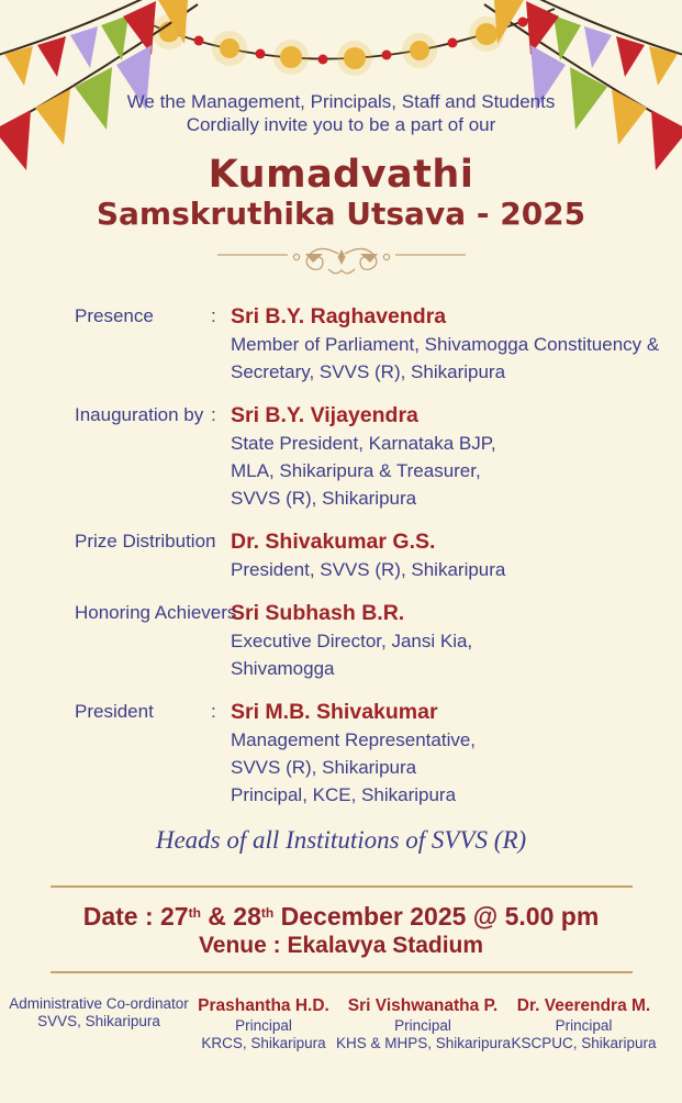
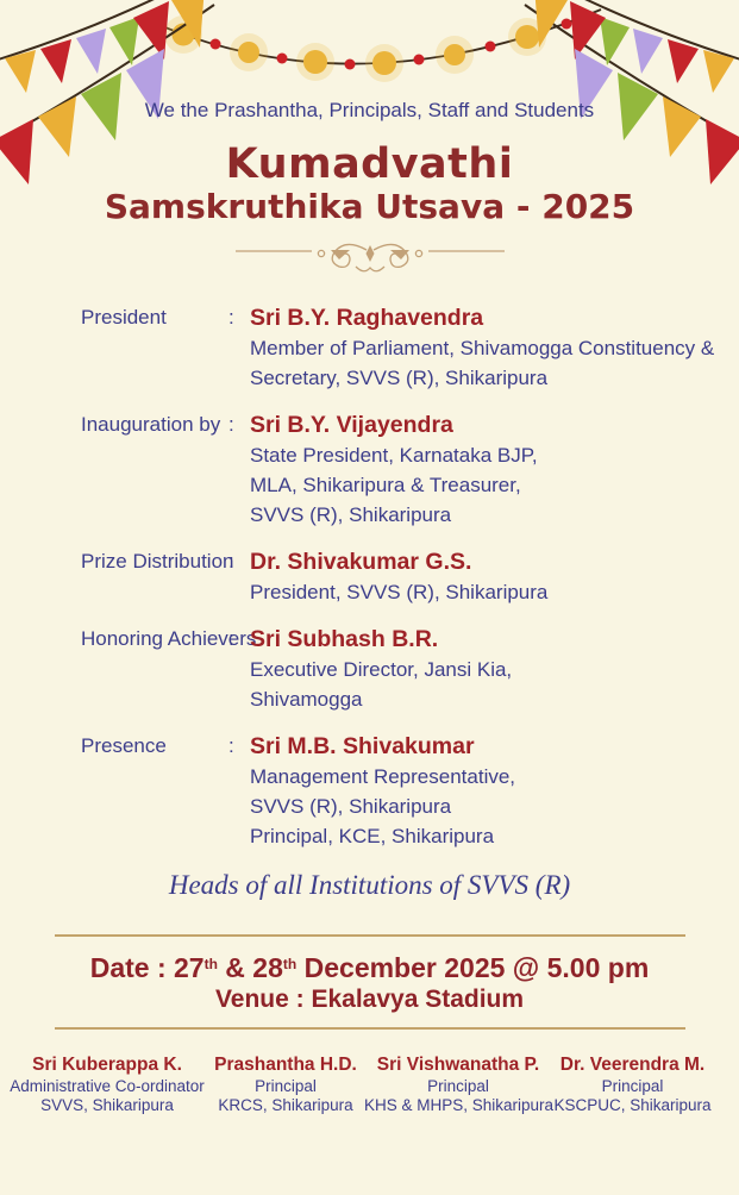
- We the Management, Principals, Staff and Students
+ We the Prashantha, Principals, Staff and Students
- Cordially invite you to be a part of our
  Kumadvathi
  Samskruthika Utsava - 2025
- Presence
+ President
  :
  Sri B.Y. Raghavendra
  Member of Parliament, Shivamogga Constituency &
  Secretary, SVVS (R), Shikaripura
  Inauguration by
  :
  Sri B.Y. Vijayendra
  State President, Karnataka BJP,
  MLA, Shikaripura & Treasurer,
  SVVS (R), Shikaripura
  Prize Distribution
  :
  Dr. Shivakumar G.S.
  President, SVVS (R), Shikaripura
  Honoring Achiev
  :
  Sri Subhash B.R.
  Executive Director, Jansi Kia,
  Shivamogga
- President
+ Presence
  :
  Sri M.B. Shivakumar
  Management Representative,
  SVVS (R), Shikaripura
  Principal, KCE, Shikaripura
  Heads of all Institutions of SVVS (R)
  Date : 27th & 28th December 2025 @ 5.00 pm
  Venue : Ekalavya Stadium
+ Sri Kuberappa K.
  Administrative Co-ordinator
  SVVS, Shikaripura
  Prashantha H.D.
  Principal
  KRCS, Shikaripura
  Sri Vishwanatha P.
  Principal
  KHS & MHPS, Shikaripura
  Dr. Veerendra M.
  Principal
  KSCPUC, Shikaripura
